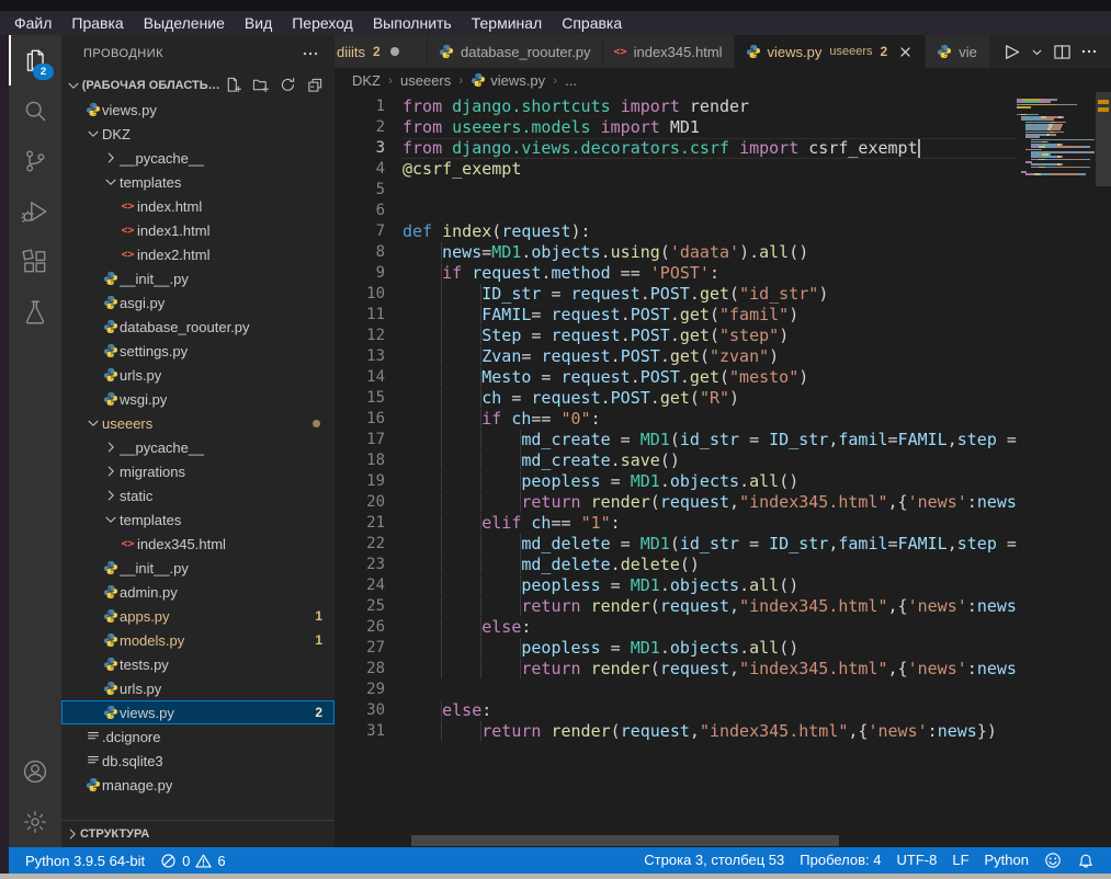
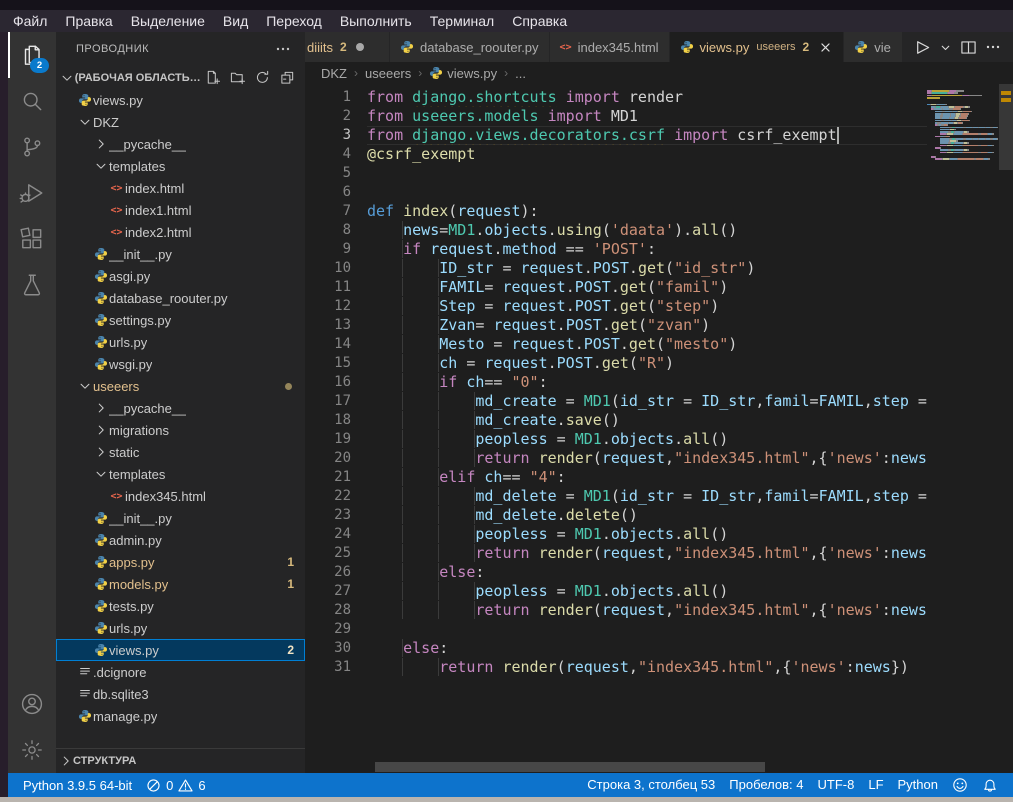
  Файл
  Правка
  Выделение
  Вид
  Переход
  Выполнить
  Терминал
  Справка
  2
  ПРОВОДНИК
  (РАБОЧАЯ ОБЛАСТЬ) ..
  views.py
  DKZ
  __pycache__
  templates
  <>
  index.html
  <>
  index1.html
  <>
  index2.html
  __init__.py
  asgi.py
  database_roouter.py
  settings.py
  urls.py
  wsgi.py
  useeers
  __pycache__
  migrations
  static
  templates
  <>
  index345.html
  __init__.py
  admin.py
  apps.py
  1
  models.py
  1
  tests.py
  urls.py
  views.py
  2
  .dcignore
  db.sqlite3
  manage.py
  СТРУКТУРА
  diiits
  2
  database_roouter.py
  <>
  index345.html
  views.py
  useeers
  2
  vie
  DKZ
  ›
  useeers
  ›
  views.py
  ›
  ...
  1
  from django.shortcuts import render
  2
  from useeers.models import MD1
  3
  from django.views.decorators.csrf import csrf_exempt
  4
  @csrf_exempt
  5
  6
  7
  def index(request):
  8
  news=MD1.objects.using('daata').all()
  9
  if request.method == 'POST':
  10
  ID_str = request.POST.get("id_str")
  11
  FAMIL= request.POST.get("famil")
  12
  Step = request.POST.get("step")
  13
  Zvan= request.POST.get("zvan")
  14
  Mesto = request.POST.get("mesto")
  15
  ch = request.POST.get("R")
  16
  if ch== "0":
  17
  md_create = MD1(id_str = ID_str,famil=FAMIL,step =
  18
  md_create.save()
  19
  peopless = MD1.objects.all()
  20
  return render(request,"index345.html",{'news':news
  21
- elif ch== "1":
+ elif ch== "4":
  22
  md_delete = MD1(id_str = ID_str,famil=FAMIL,step =
  23
  md_delete.delete()
  24
  peopless = MD1.objects.all()
  25
  return render(request,"index345.html",{'news':news
  26
  else:
  27
  peopless = MD1.objects.all()
  28
  return render(request,"index345.html",{'news':news
  29
  30
  else:
  31
  return render(request,"index345.html",{'news':news})
  Python 3.9.5 64-bit
  0
  6
  Строка 3, столбец 53
  Пробелов: 4
  UTF-8
  LF
  Python
